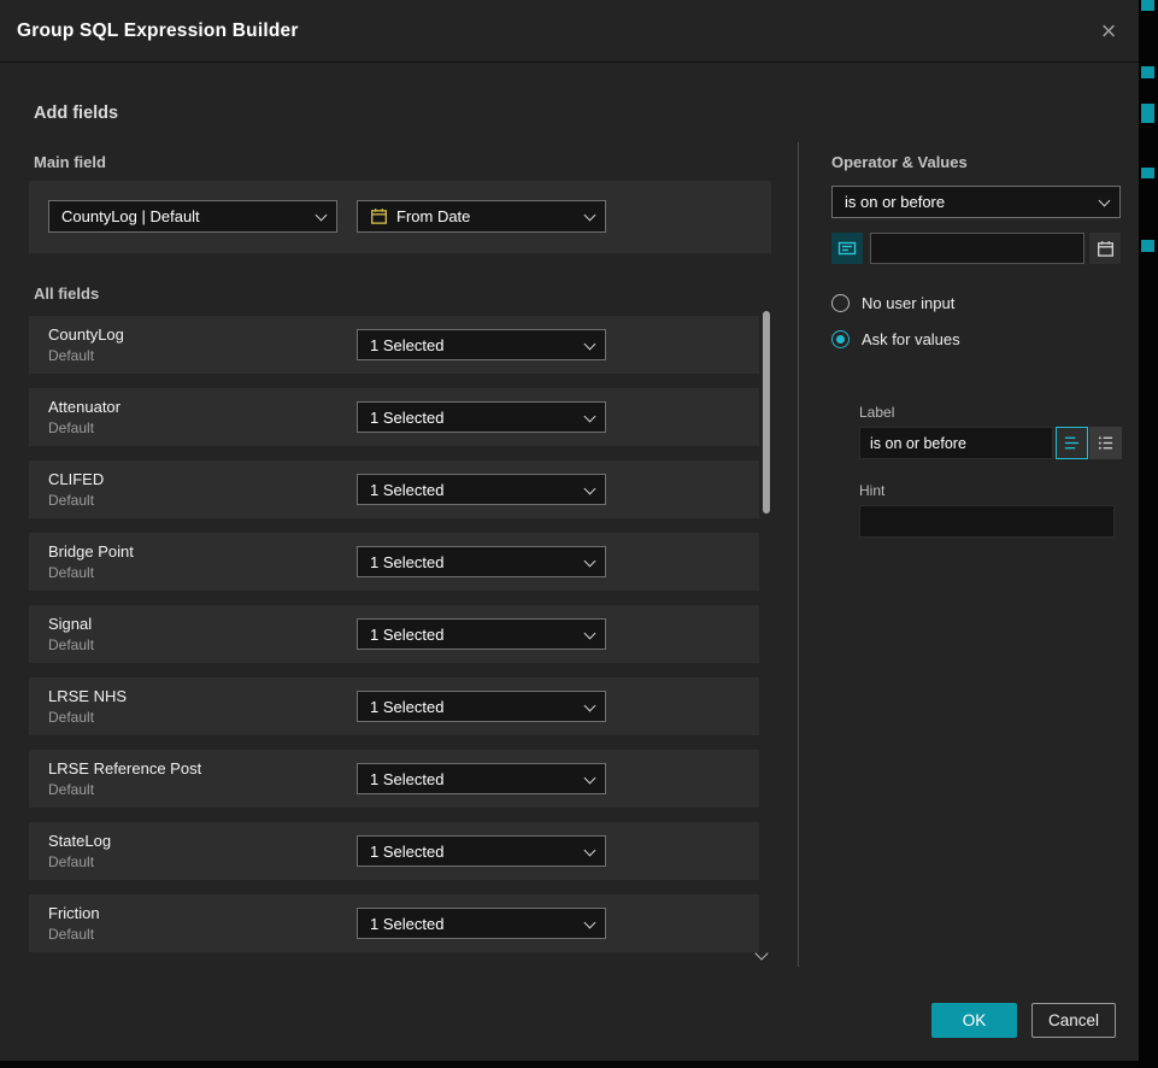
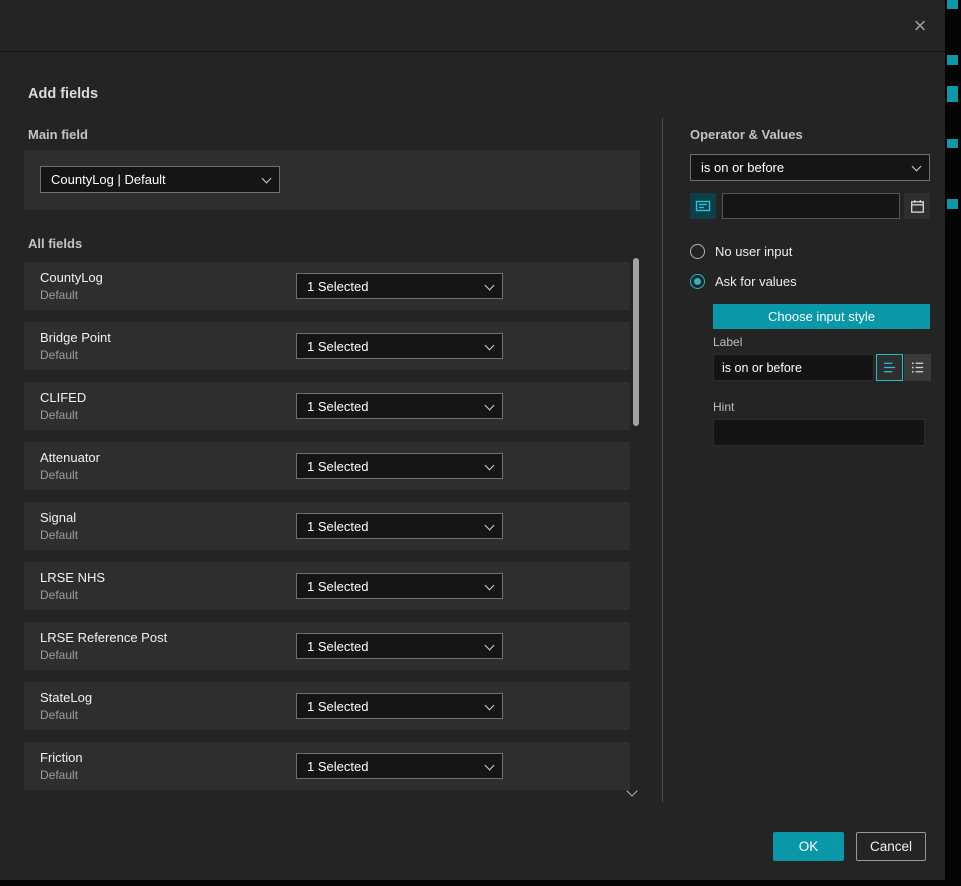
- Group SQL Expression Builder
  ×
  Add fields
  Main field
  CountyLog | Default
- From Date
  All fields
  CountyLog
  Default
  1 Selected
- Attenuator
+ Bridge Point
  Default
  1 Selected
  CLIFED
  Default
  1 Selected
- Bridge Point
+ Attenuator
  Default
  1 Selected
  Signal
  Default
  1 Selected
  LRSE NHS
  Default
  1 Selected
  LRSE Reference Post
  Default
  1 Selected
  StateLog
  Default
  1 Selected
  Friction
  Default
  1 Selected
  Operator & Values
  is on or before
  No user input
  Ask for values
+ Choose input style
  Label
  is on or before
  Hint
  OK
  Cancel
